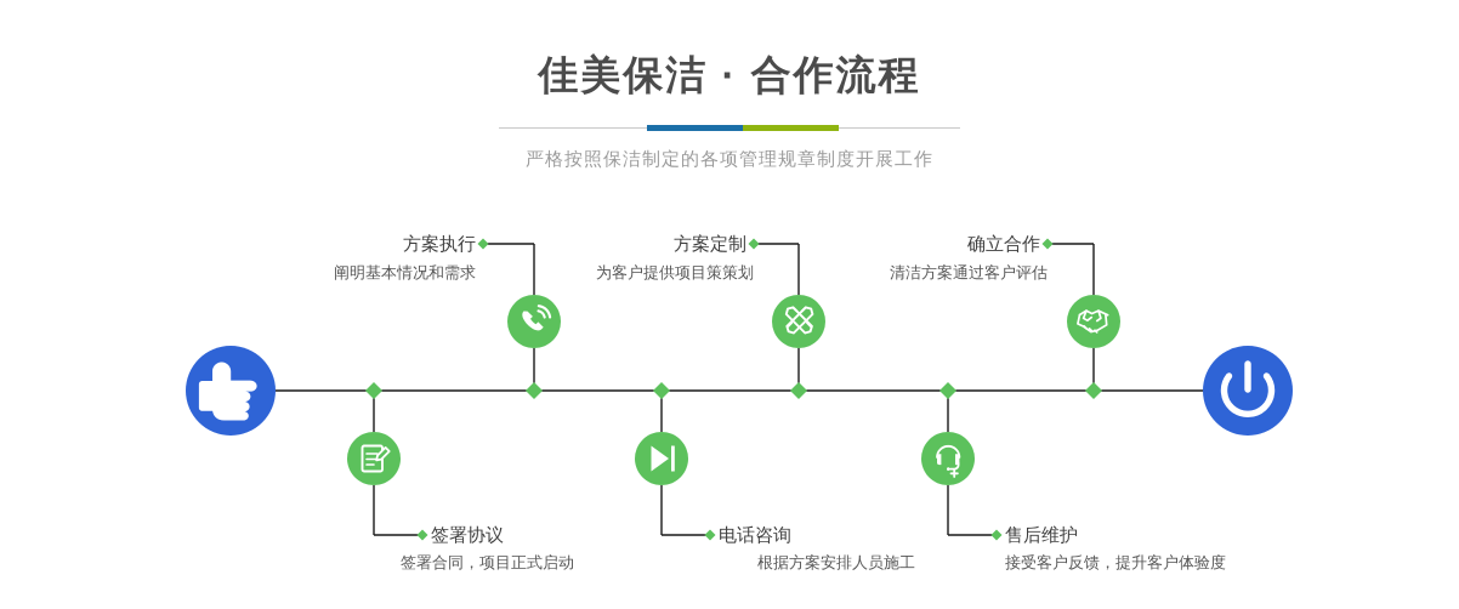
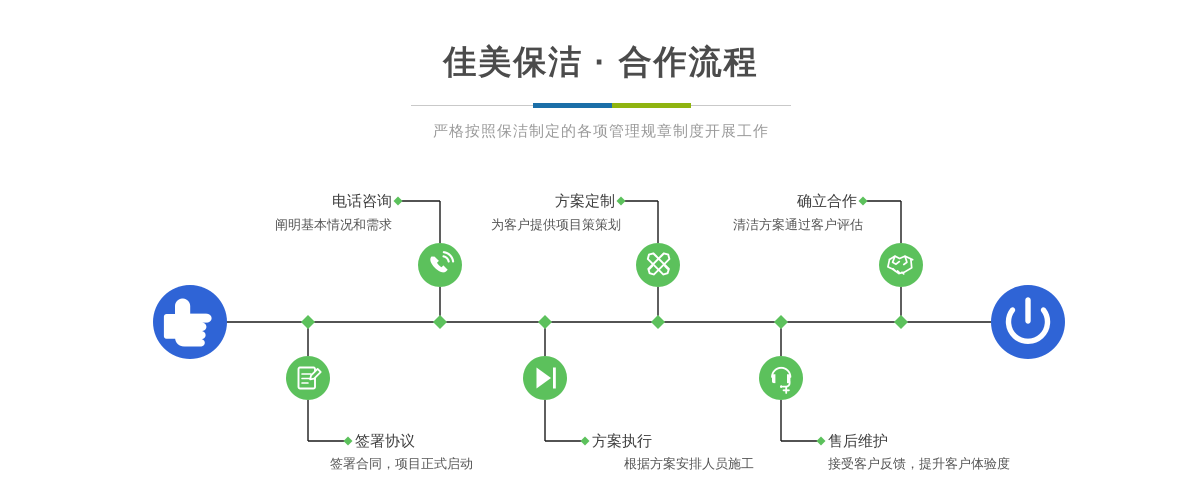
  佳美保洁 · 合作流程
  严格按照保洁制定的各项管理规章制度开展工作
- 方案执行
+ 电话咨询
  阐明基本情况和需求
  方案定制
  为客户提供项目策策划
  确立合作
  清洁方案通过客户评估
  签署协议
  签署合同，项目正式启动
- 电话咨询
+ 方案执行
  根据方案安排人员施工
  售后维护
  接受客户反馈，提升客户体验度
